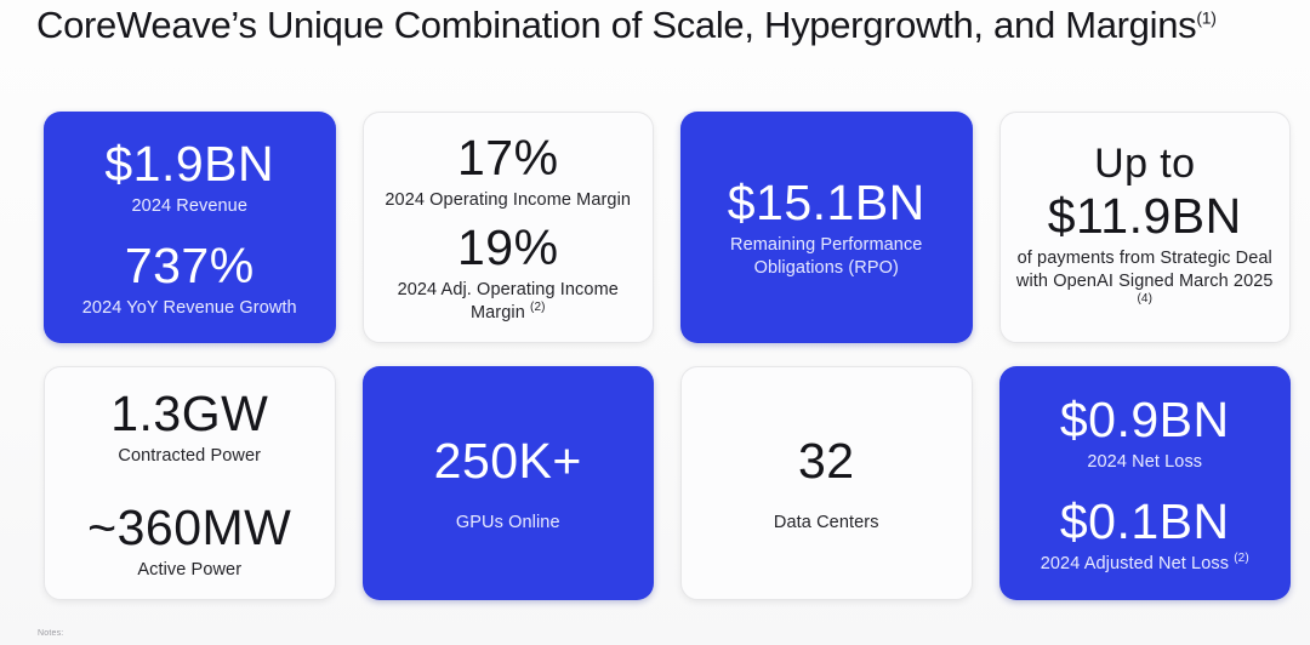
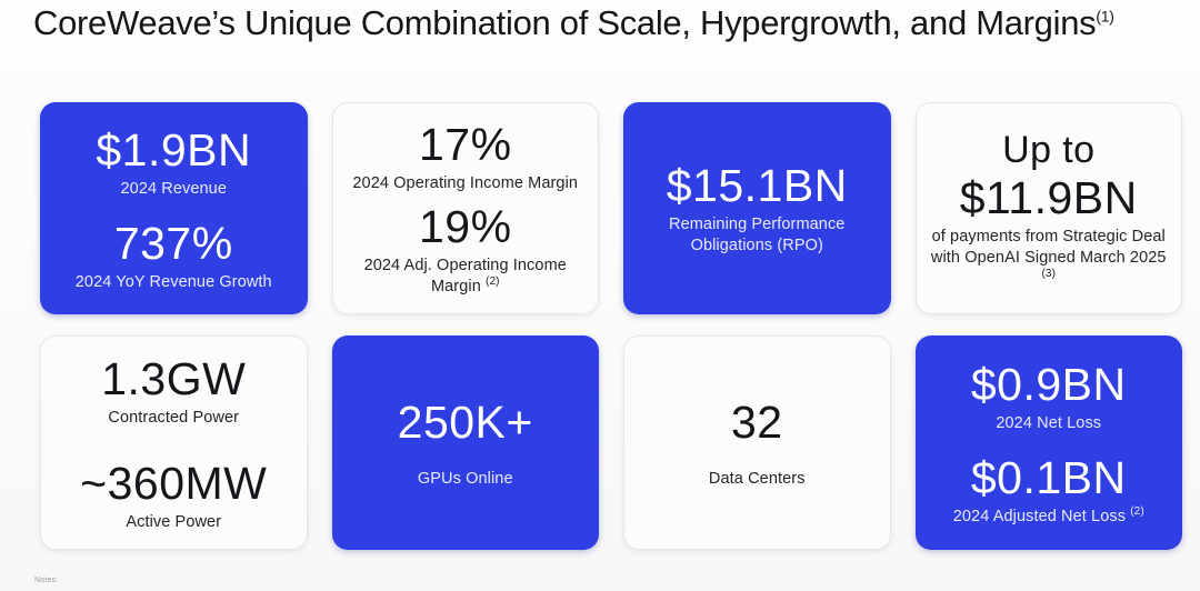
  CoreWeave’s Unique Combination of Scale, Hypergrowth, and Margins(1)
  $1.9BN
  2024 Revenue
  737%
  2024 YoY Revenue Growth
  17%
  2024 Operating Income Margin
  19%
  2024 Adj. Operating Income Margin (2)
  $15.1BN
  Remaining Performance Obligations (RPO)
  Up to
  $11.9BN
- of payments from Strategic Deal with OpenAI Signed March 2025 (4)
+ of payments from Strategic Deal with OpenAI Signed March 2025 (3)
  1.3GW
  Contracted Power
  ~360MW
  Active Power
  250K+
  GPUs Online
  32
  Data Centers
  $0.9BN
  2024 Net Loss
  $0.1BN
  2024 Adjusted Net Loss (2)
